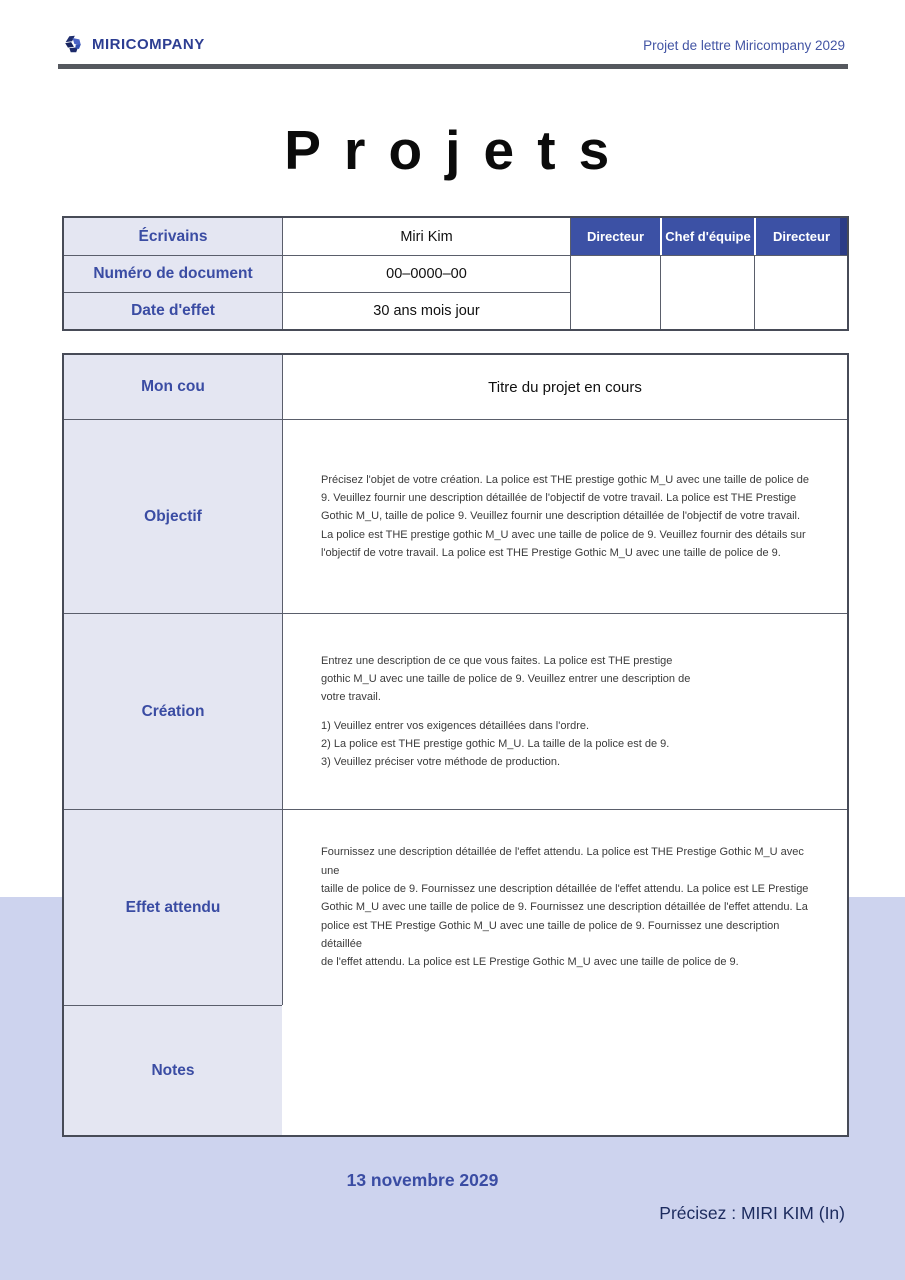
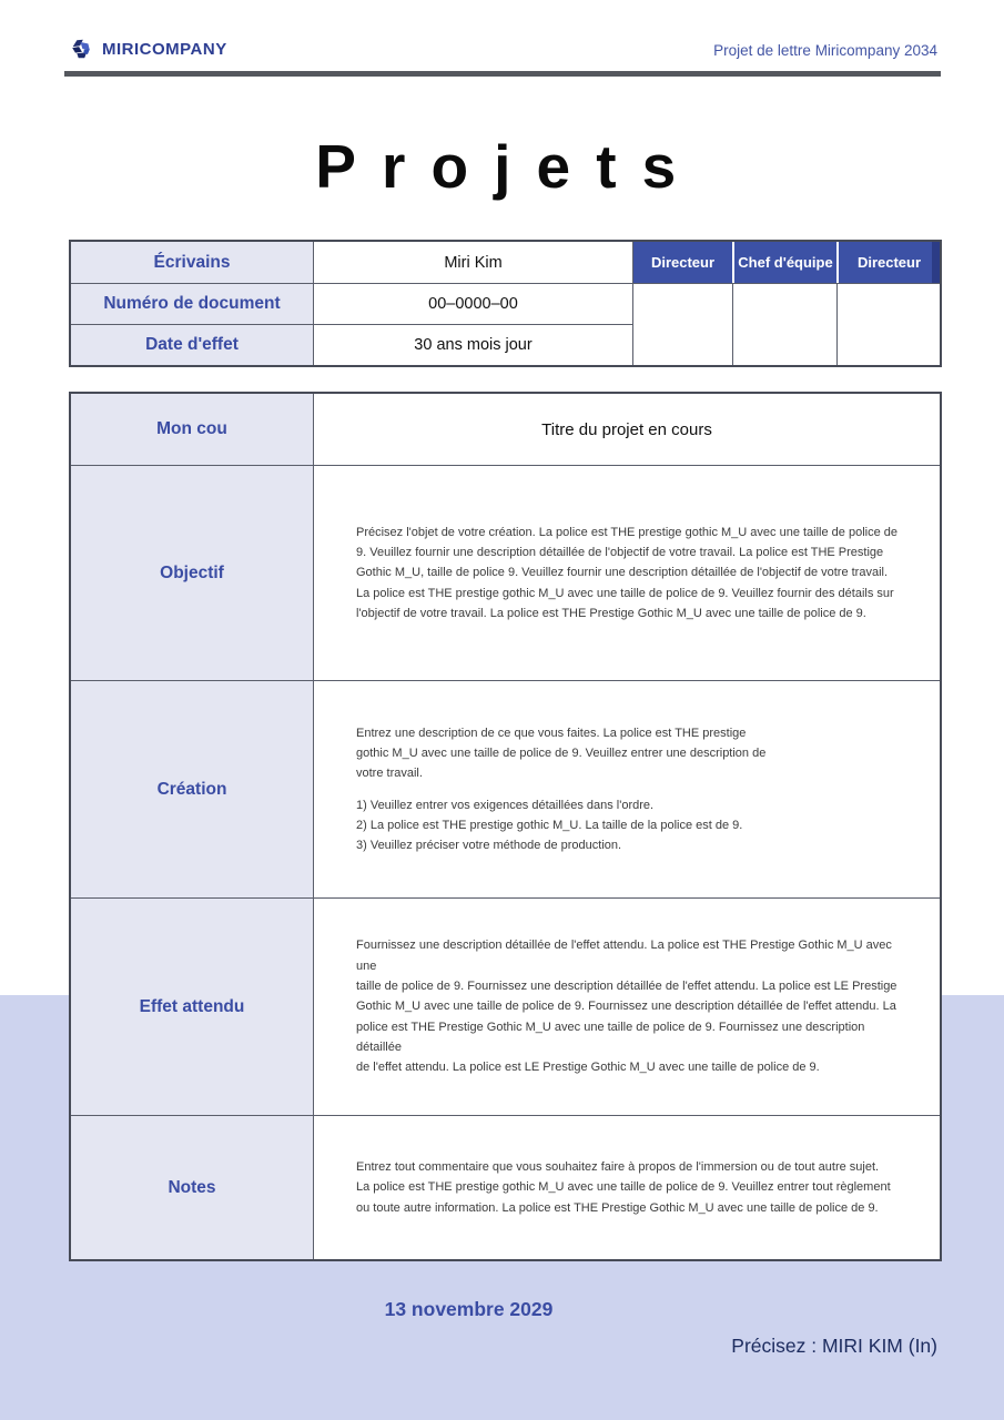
  MIRICOMPANY
- Projet de lettre Miricompany 2029
+ Projet de lettre Miricompany 2034
  Projets
  Écrivains
  Miri Kim
  Directeur
  Chef d'équipe
  Directeur
  Numéro de document
  00–0000–00
  Date d'effet
  30 ans mois jour
  Mon cou
  Titre du projet en cours
  Objectif
  Précisez l'objet de votre création. La police est THE prestige gothic M_U avec une taille de police de
  9. Veuillez fournir une description détaillée de l'objectif de votre travail. La police est THE Prestige
  Gothic M_U, taille de police 9. Veuillez fournir une description détaillée de l'objectif de votre travail.
  La police est THE prestige gothic M_U avec une taille de police de 9. Veuillez fournir des détails sur
  l'objectif de votre travail. La police est THE Prestige Gothic M_U avec une taille de police de 9.
  Création
  Entrez une description de ce que vous faites. La police est THE prestige
  gothic M_U avec une taille de police de 9. Veuillez entrer une description de
  votre travail.
  1) Veuillez entrer vos exigences détaillées dans l'ordre.
  2) La police est THE prestige gothic M_U. La taille de la police est de 9.
  3) Veuillez préciser votre méthode de production.
  Effet attendu
  Fournissez une description détaillée de l'effet attendu. La police est THE Prestige Gothic M_U avec une
  taille de police de 9. Fournissez une description détaillée de l'effet attendu. La police est LE Prestige
  Gothic M_U avec une taille de police de 9. Fournissez une description détaillée de l'effet attendu. La
  police est THE Prestige Gothic M_U avec une taille de police de 9. Fournissez une description détaillée
  de l'effet attendu. La police est LE Prestige Gothic M_U avec une taille de police de 9.
  Notes
+ Entrez tout commentaire que vous souhaitez faire à propos de l'immersion ou de tout autre sujet.
+ La police est THE prestige gothic M_U avec une taille de police de 9. Veuillez entrer tout règlement
+ ou toute autre information. La police est THE Prestige Gothic M_U avec une taille de police de 9.
  13 novembre 2029
  Précisez : MIRI KIM (In)
